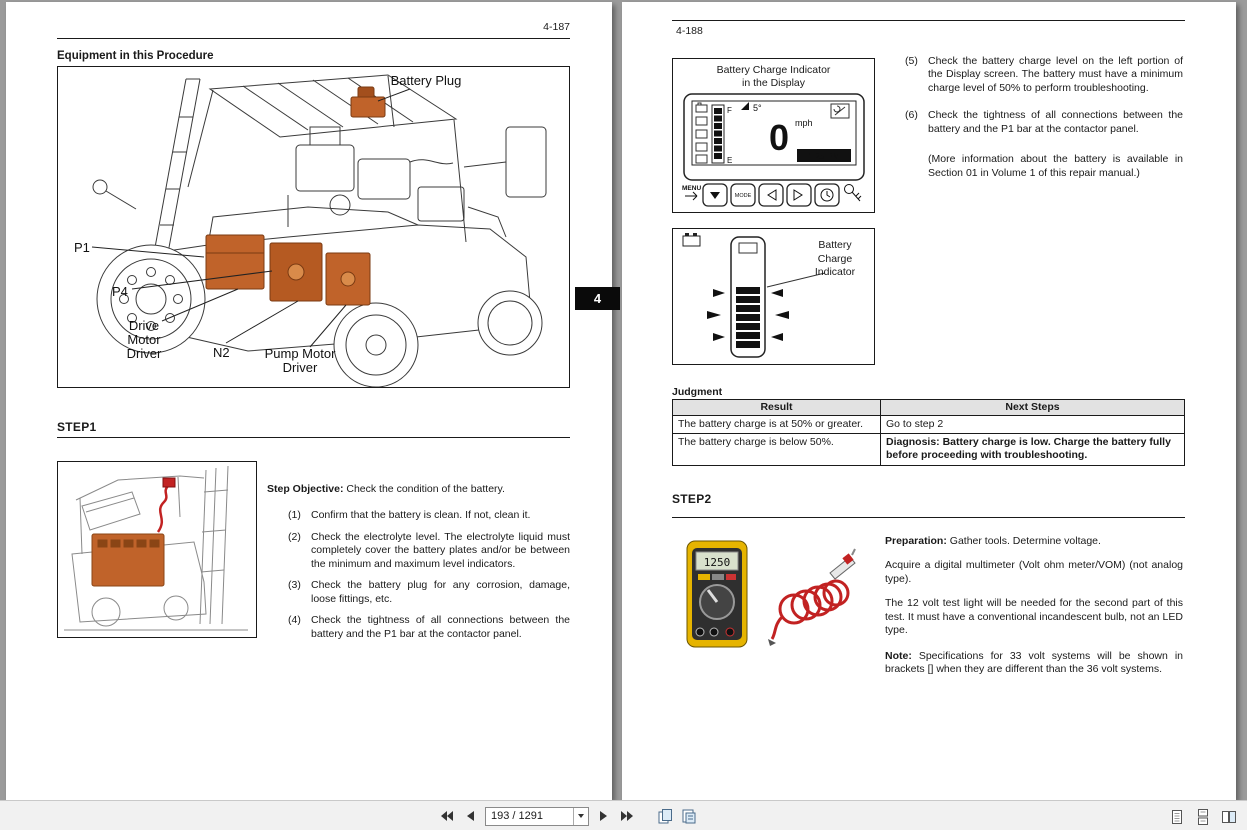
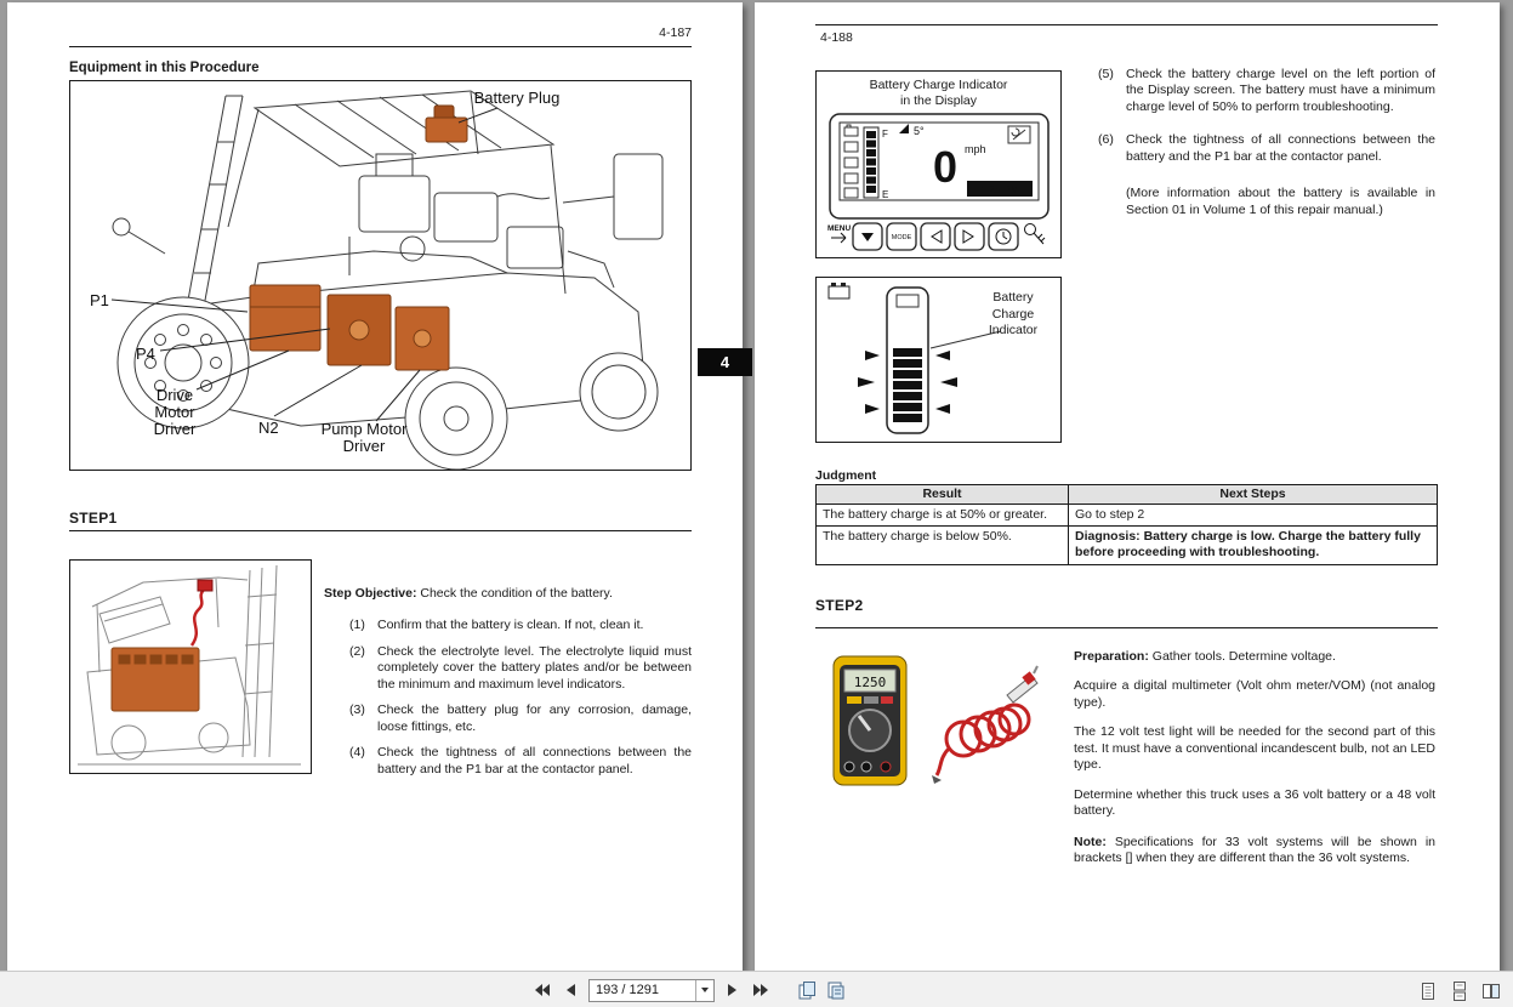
  4-187
  Equipment in this Procedure
  Battery Plug
  P1
  P4
  Drive
  Motor
  Driver
  N2
  Pump Motor
  Driver
  STEP1
  Step Objective: Check the condition of the battery.
  (1)
  Confirm that the battery is clean. If not, clean it.
  (2)
  Check the electrolyte level. The electrolyte liquid must completely cover the battery plates and/or be between the minimum and maximum level indicators.
  (3)
  Check the battery plug for any corrosion, damage, loose fittings, etc.
  (4)
  Check the tightness of all connections between the battery and the P1 bar at the contactor panel.
  4
  4-188
  Battery Charge Indicator
  in the Display
  F
  E
  5°
  0
  mph
  (5)
  Check the battery charge level on the left portion of the Display screen. The battery must have a minimum charge level of 50% to perform troubleshooting.
  (6)
  Check the tightness of all connections between the battery and the P1 bar at the contactor panel.
  (More information about the battery is available in Section 01 in Volume 1 of this repair manual.)
  Battery
  Charge
  Indicator
  Judgment
  Result	Next Steps
  The battery charge is at 50% or greater.	Go to step 2
  The battery charge is below 50%.	Diagnosis: Battery charge is low. Charge the battery fully before proceeding with troubleshooting.
  STEP2
  1250
  Preparation: Gather tools. Determine voltage.
  Acquire a digital multimeter (Volt ohm meter/VOM) (not analog type).
  The 12 volt test light will be needed for the second part of this test. It must have a conventional incandescent bulb, not an LED type.
+ Determine whether this truck uses a 36 volt battery or a 48 volt battery.
  Note: Specifications for 33 volt systems will be shown in brackets [] when they are different than the 36 volt systems.
  193 / 1291
